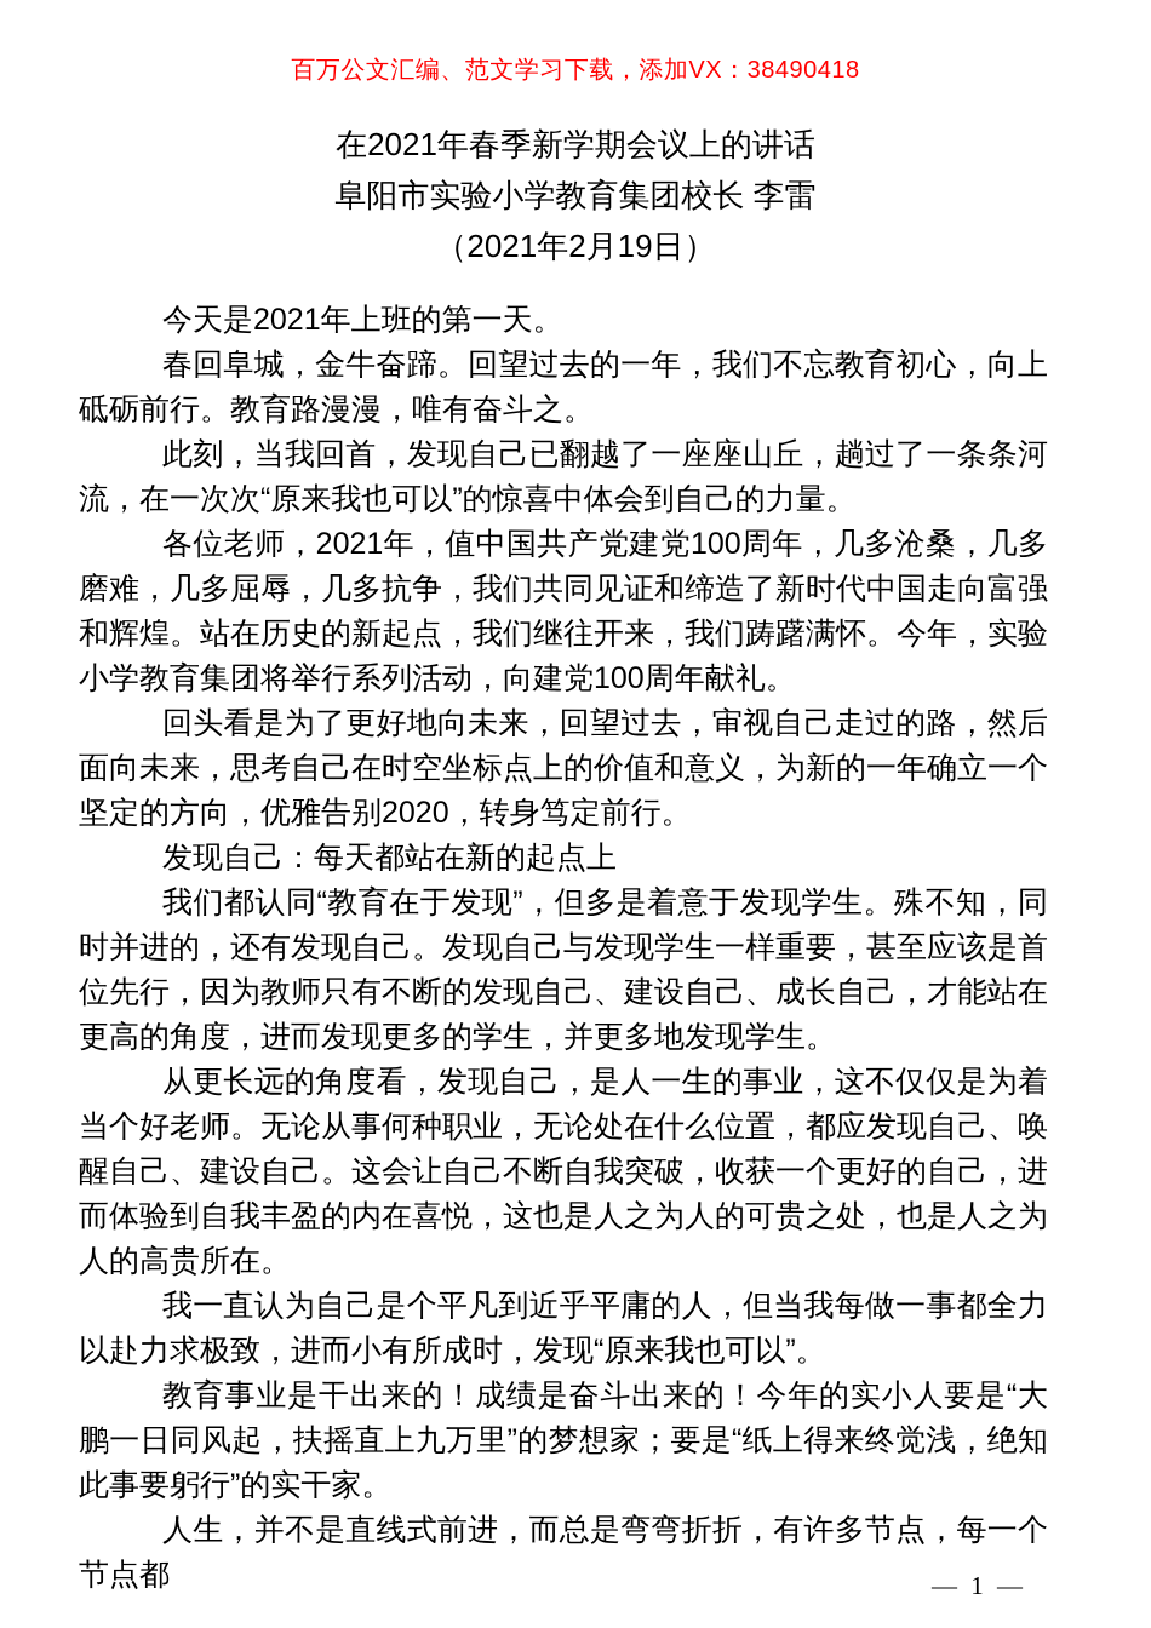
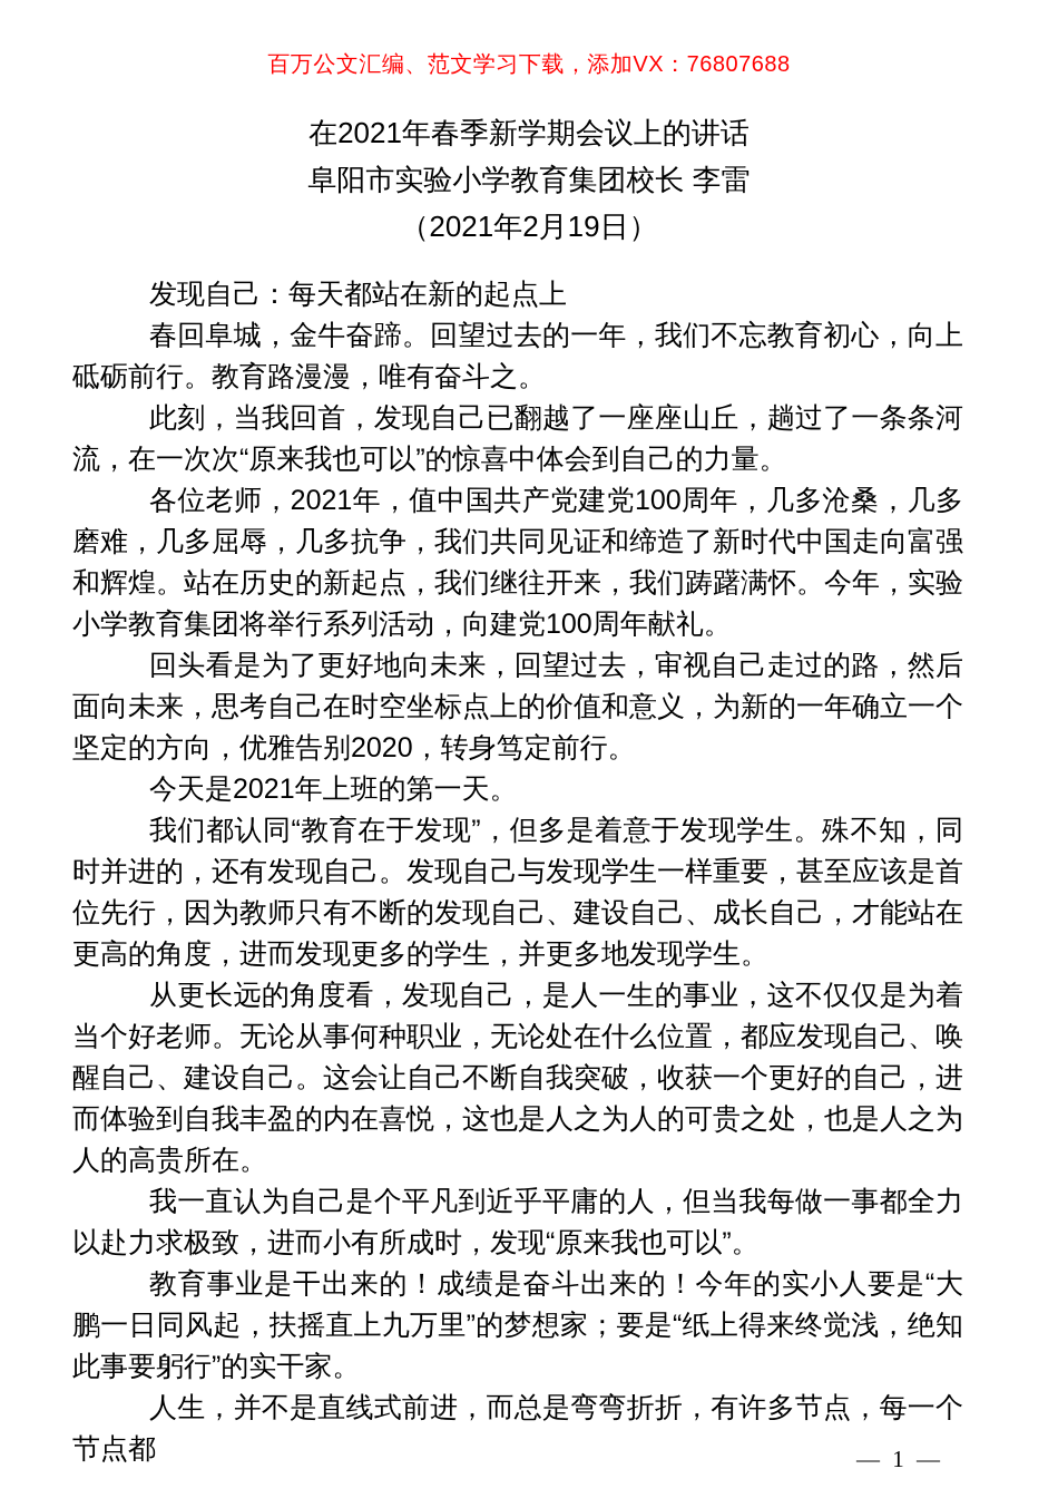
- 百万公文汇编、范文学习下载，添加VX：38490418
+ 百万公文汇编、范文学习下载，添加VX：76807688
  在2021年春季新学期会议上的讲话
  阜阳市实验小学教育集团校长 李雷
  （2021年2月19日）
- 今天是2021年上班的第一天。
+ 发现自己：每天都站在新的起点上
  春回阜城，金牛奋蹄。回望过去的一年，我们不忘教育初心，向上砥砺前行。教育路漫漫，唯有奋斗之。
  此刻，当我回首，发现自己已翻越了一座座山丘，趟过了一条条河流，在一次次“原来我也可以”的惊喜中体会到自己的力量。
  各位老师，2021年，值中国共产党建党100周年，几多沧桑，几多磨难，几多屈辱，几多抗争，我们共同见证和缔造了新时代中国走向富强和辉煌。站在历史的新起点，我们继往开来，我们踌躇满怀。今年，实验小学教育集团将举行系列活动，向建党100周年献礼。
  回头看是为了更好地向未来，回望过去，审视自己走过的路，然后面向未来，思考自己在时空坐标点上的价值和意义，为新的一年确立一个坚定的方向，优雅告别2020，转身笃定前行。
- 发现自己：每天都站在新的起点上
+ 今天是2021年上班的第一天。
  我们都认同“教育在于发现”，但多是着意于发现学生。殊不知，同时并进的，还有发现自己。发现自己与发现学生一样重要，甚至应该是首位先行，因为教师只有不断的发现自己、建设自己、成长自己，才能站在更高的角度，进而发现更多的学生，并更多地发现学生。
  从更长远的角度看，发现自己，是人一生的事业，这不仅仅是为着当个好老师。无论从事何种职业，无论处在什么位置，都应发现自己、唤醒自己、建设自己。这会让自己不断自我突破，收获一个更好的自己，进而体验到自我丰盈的内在喜悦，这也是人之为人的可贵之处，也是人之为人的高贵所在。
  我一直认为自己是个平凡到近乎平庸的人，但当我每做一事都全力以赴力求极致，进而小有所成时，发现“原来我也可以”。
  教育事业是干出来的！成绩是奋斗出来的！今年的实小人要是“大鹏一日同风起，扶摇直上九万里”的梦想家；要是“纸上得来终觉浅，绝知此事要躬行”的实干家。
  人生，并不是直线式前进，而总是弯弯折折，有许多节点，每一个节点都
  — 1 —
